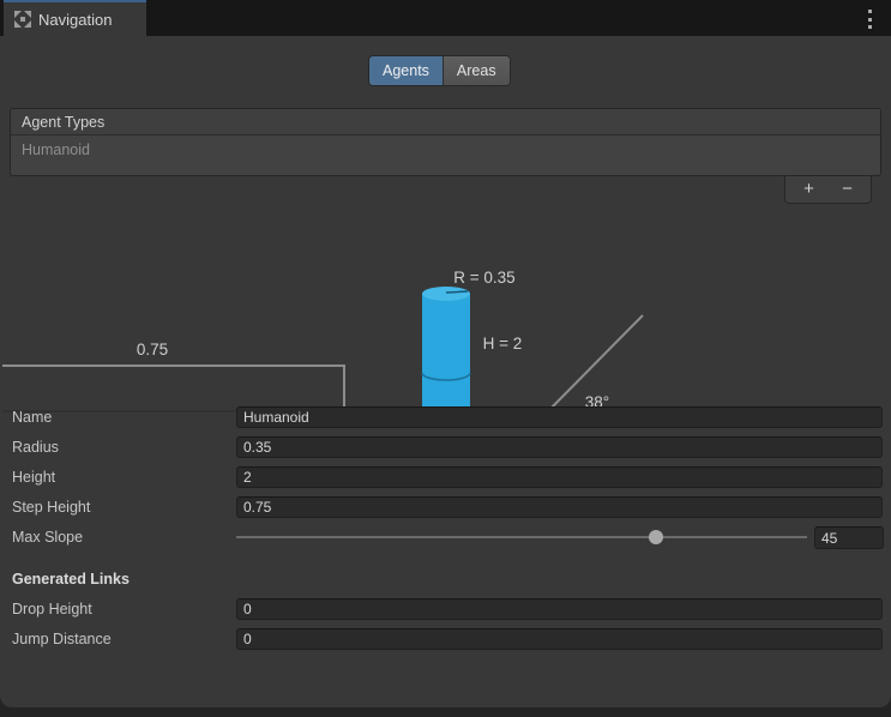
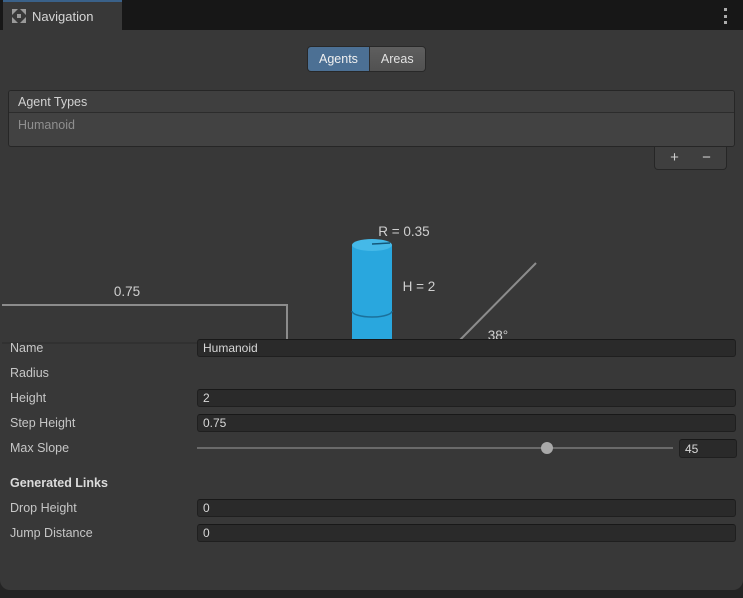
  Navigation
  Agents
  Areas
  Agent Types
  Humanoid
  +
  −
  R = 0.35
  H = 2
  0.75
  38°
  Name
  Humanoid
  Radius
- 0.35
  Height
  2
  Step Height
  0.75
  Max Slope
  45
  Generated Links
  Drop Height
  0
  Jump Distance
  0
